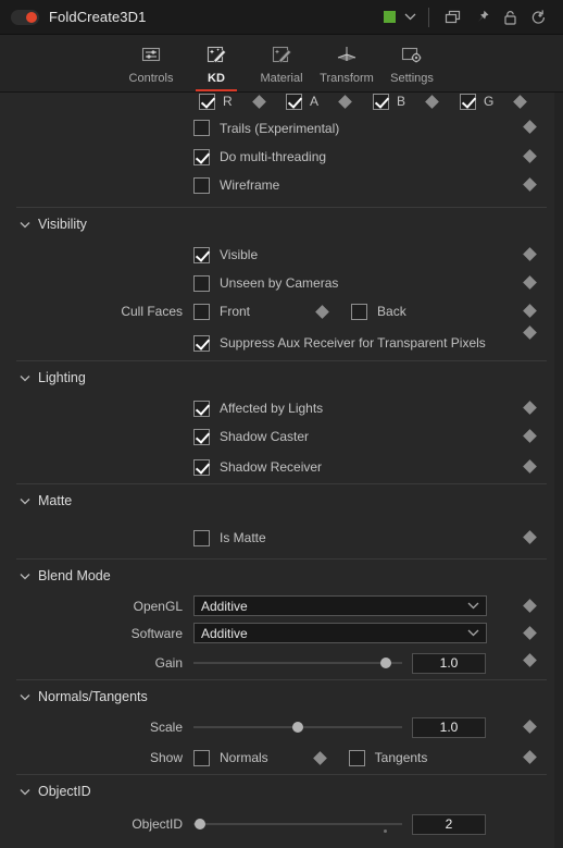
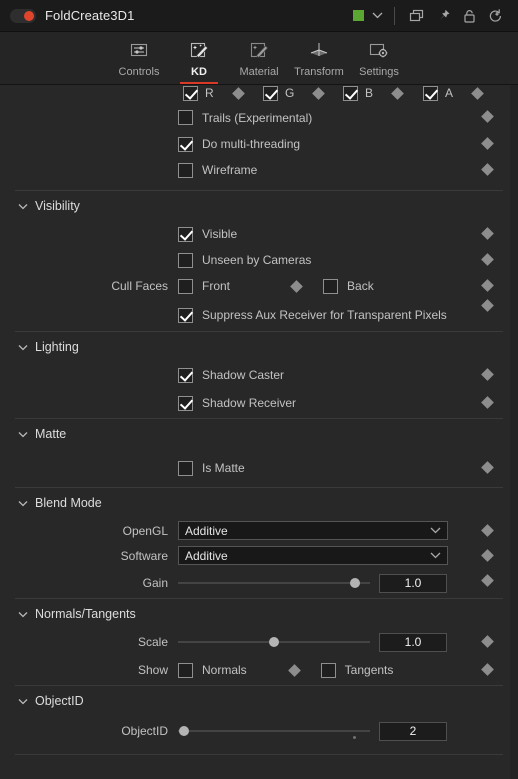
  FoldCreate3D1
  Controls
  KD
  Material
  Transform
  Settings
  R
- A
+ G
  B
- G
+ A
  Trails (Experimental)
  Do multi-threading
  Wireframe
  Visibility
  Visible
  Unseen by Cameras
  Cull Faces
  Front
  Back
  Suppress Aux Receiver for Transparent Pixels
  Lighting
- Affected by Lights
  Shadow Caster
  Shadow Receiver
  Matte
  Is Matte
  Blend Mode
  OpenGL
  Additive
  Software
  Additive
  Gain
  1.0
  Normals/Tangents
  Scale
  1.0
  Show
  Normals
  Tangents
  ObjectID
  ObjectID
  2
